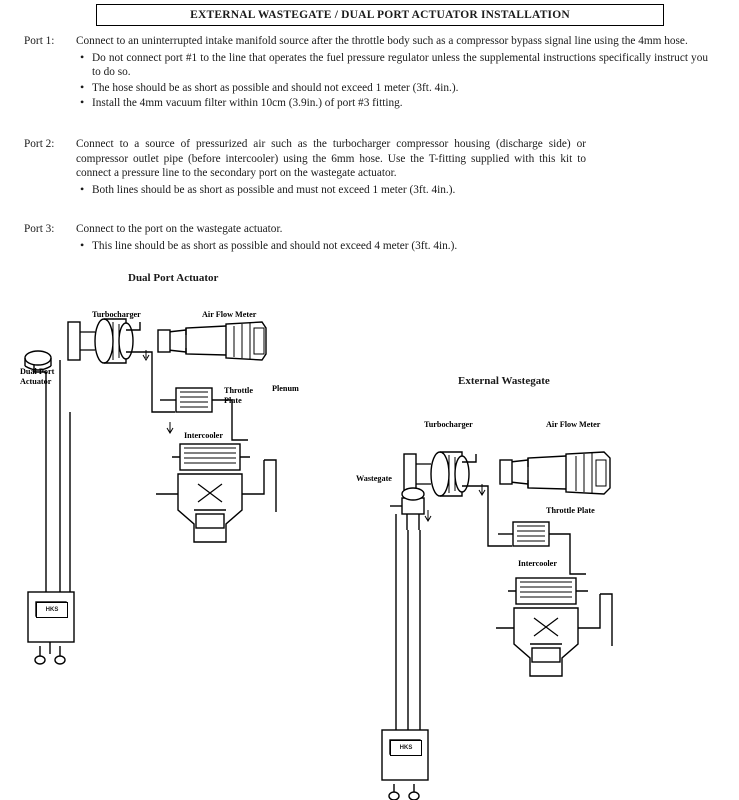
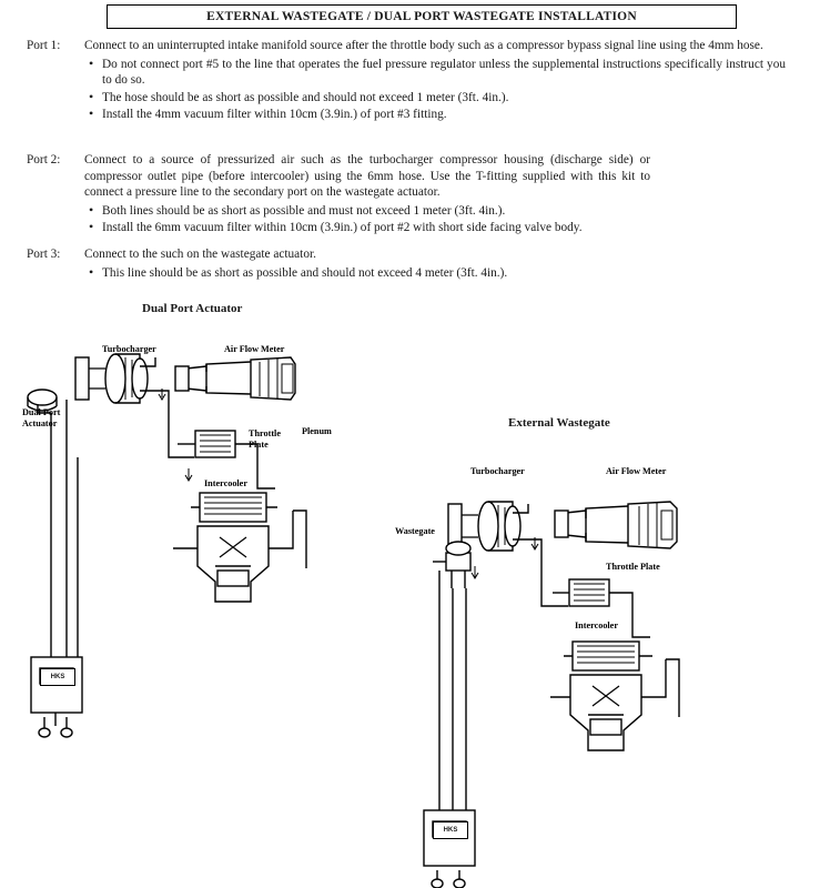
- EXTERNAL WASTEGATE / DUAL PORT ACTUATOR INSTALLATION
+ EXTERNAL WASTEGATE / DUAL PORT WASTEGATE INSTALLATION
  Port 1:
  Connect to an uninterrupted intake manifold source after the throttle body such as a compressor bypass signal line using the 4mm hose.
- Do not connect port #1 to the line that operates the fuel pressure regulator unless the supplemental instructions specifically instruct you to do so.
+ Do not connect port #5 to the line that operates the fuel pressure regulator unless the supplemental instructions specifically instruct you to do so.
  The hose should be as short as possible and should not exceed 1 meter (3ft. 4in.).
  Install the 4mm vacuum filter within 10cm (3.9in.) of port #3 fitting.
  Port 2:
  Connect to a source of pressurized air such as the turbocharger compressor housing (discharge side) or compressor outlet pipe (before intercooler) using the 6mm hose. Use the T-fitting supplied with this kit to connect a pressure line to the secondary port on the wastegate actuator.
  Both lines should be as short as possible and must not exceed 1 meter (3ft. 4in.).
+ Install the 6mm vacuum filter within 10cm (3.9in.) of port #2 with short side facing valve body.
  Port 3:
- Connect to the port on the wastegate actuator.
+ Connect to the such on the wastegate actuator.
  This line should be as short as possible and should not exceed 4 meter (3ft. 4in.).
  Dual Port Actuator
  Turbocharger
  Air Flow Meter
  Dual Port
  Actuator
  Throttle
  Plate
  Plenum
  Intercooler
  External Wastegate
  Turbocharger
  Air Flow Meter
  Wastegate
  Throttle Plate
  Intercooler
